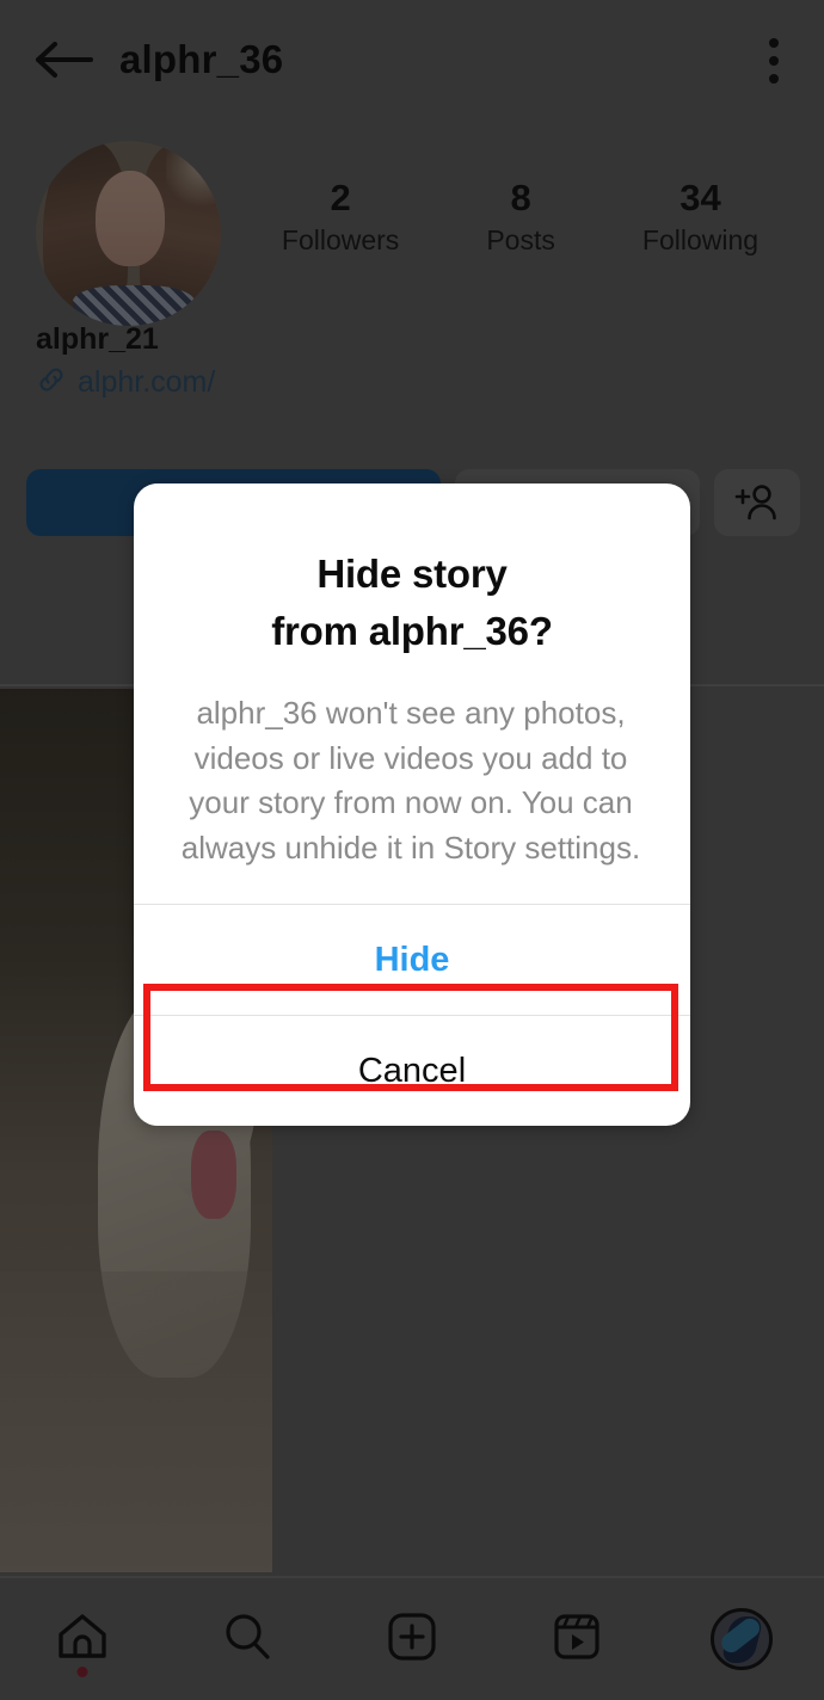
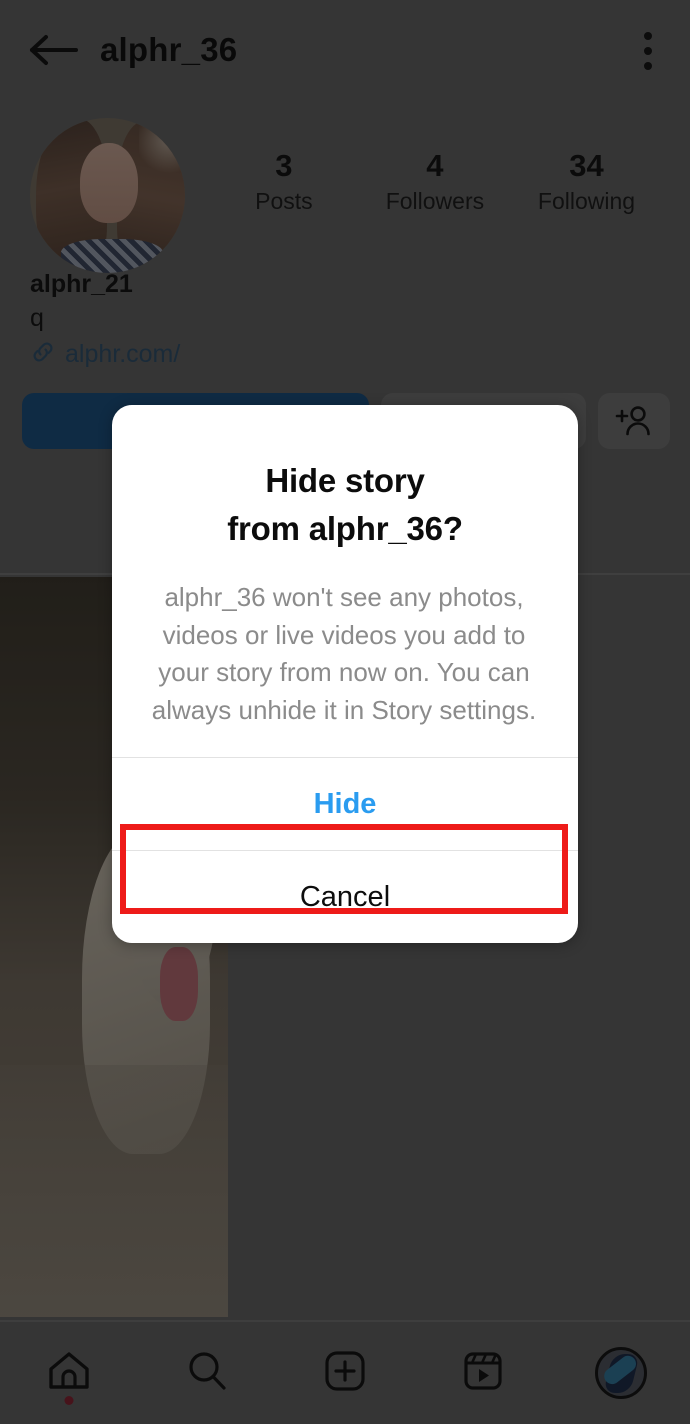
  alphr_36
- 2
+ 3
- Followers
+ Posts
- 8
+ 4
- Posts
+ Followers
  34
  Following
  alphr_21
+ q
  alphr.com/
  Hide story
  from alphr_36?
  alphr_36 won't see any photos, videos or live videos you add to your story from now on. You can always unhide it in Story settings.
  Hide
  Cancel
